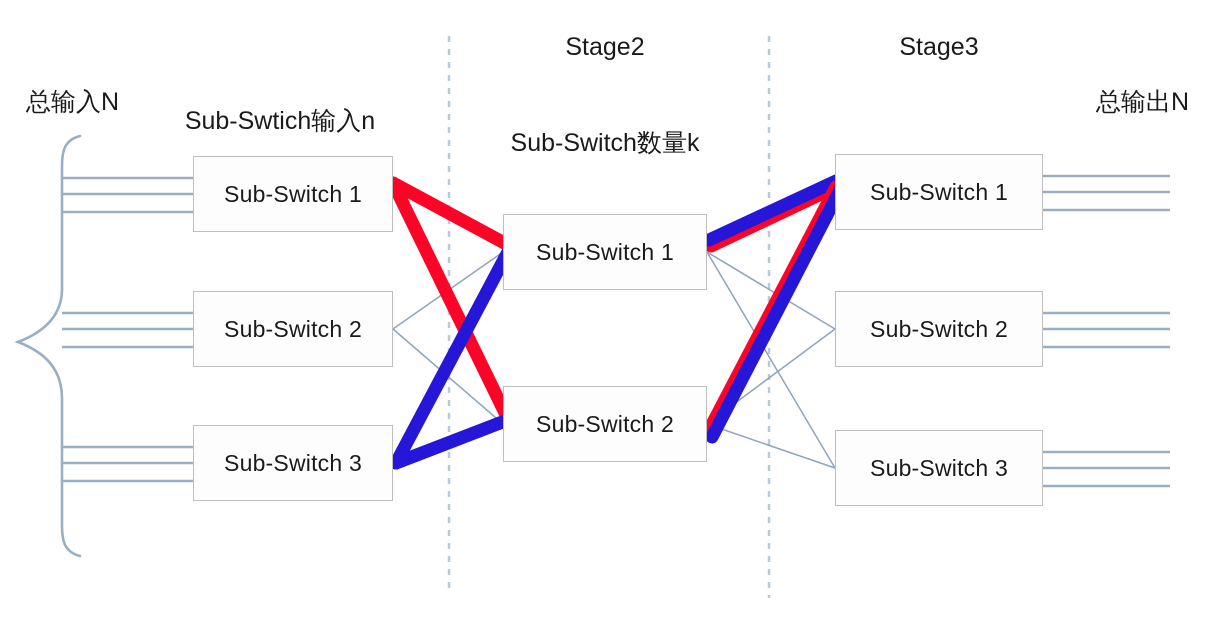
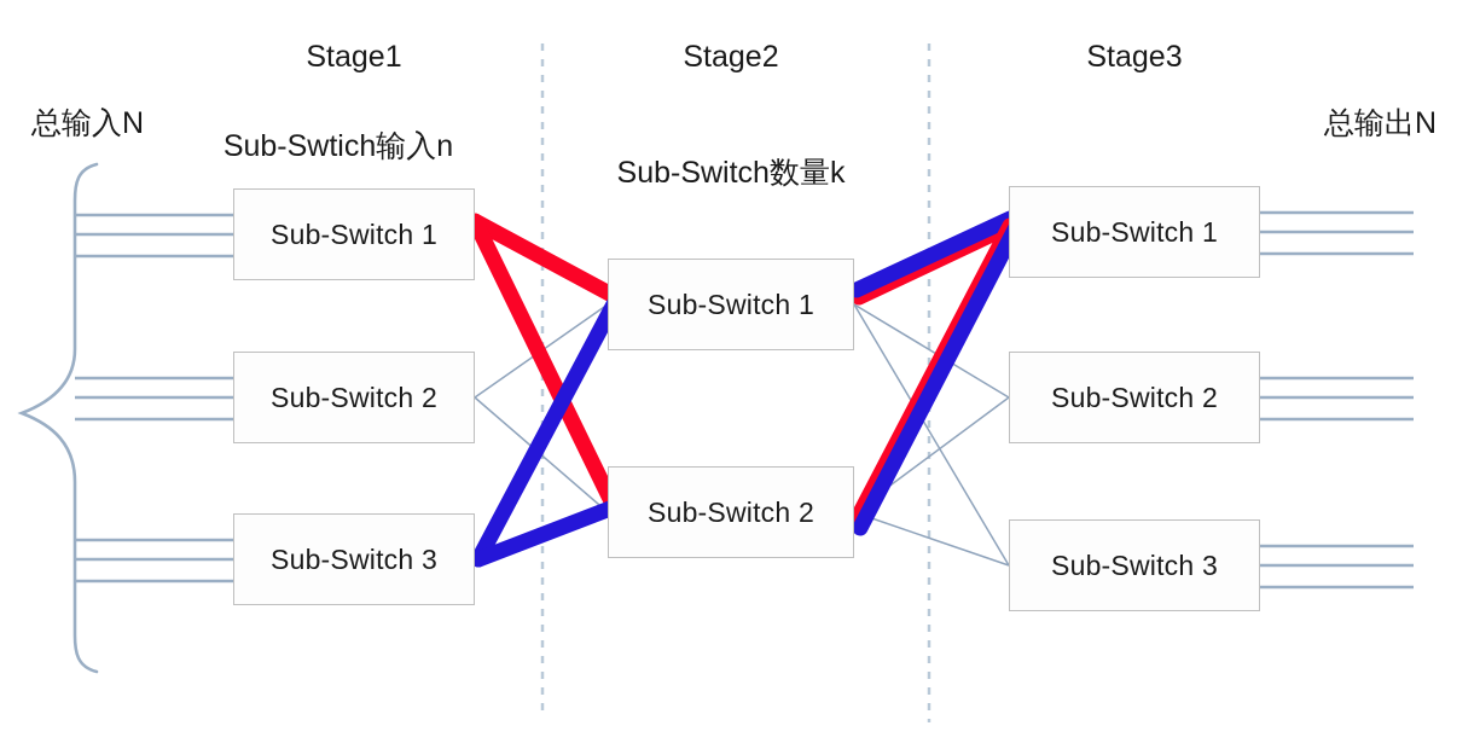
+ Stage1
  Stage2
  Stage3
  总输入N
  Sub-Swtich输入n
  Sub-Switch数量k
  总输出N
  Sub-Switch 1
  Sub-Switch 2
  Sub-Switch 3
  Sub-Switch 1
  Sub-Switch 2
  Sub-Switch 1
  Sub-Switch 2
  Sub-Switch 3
